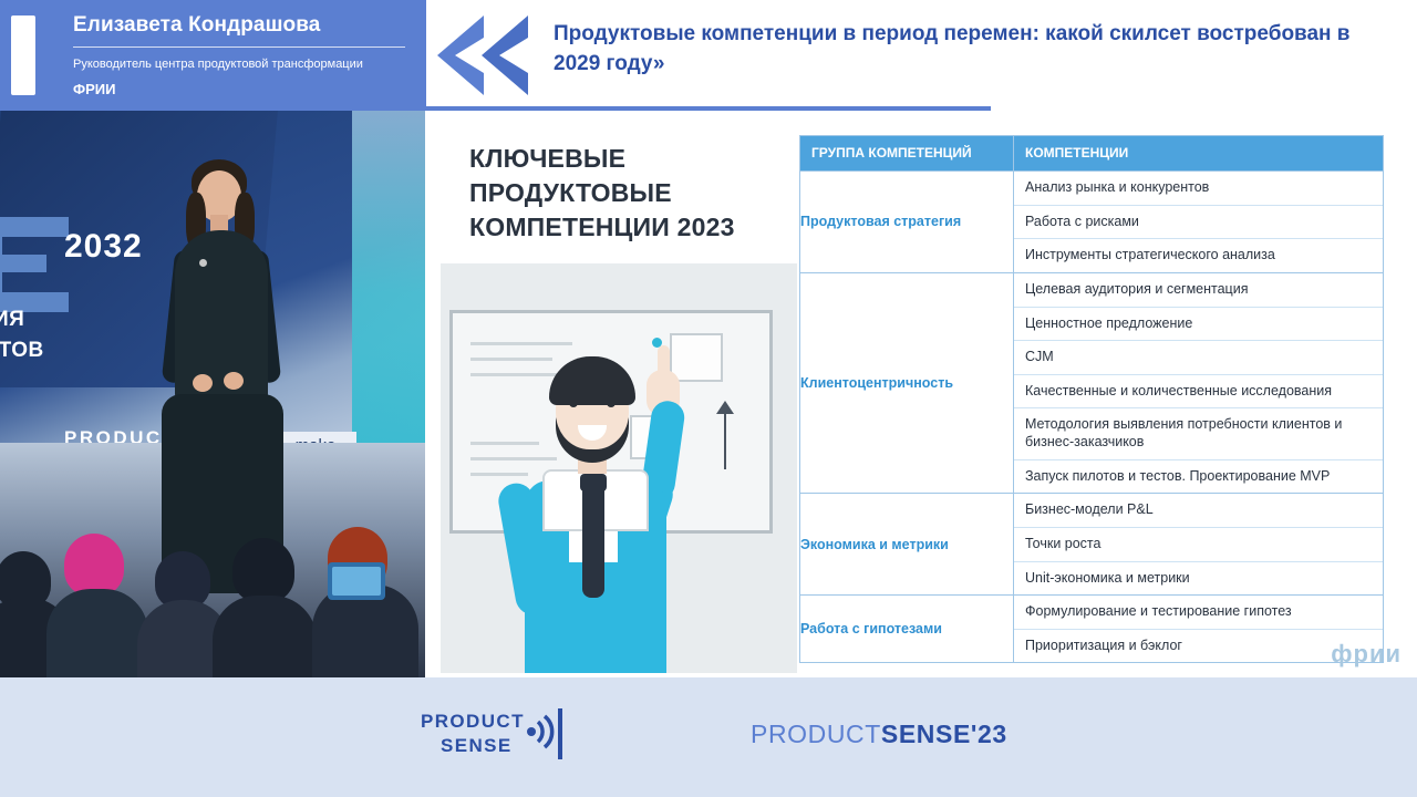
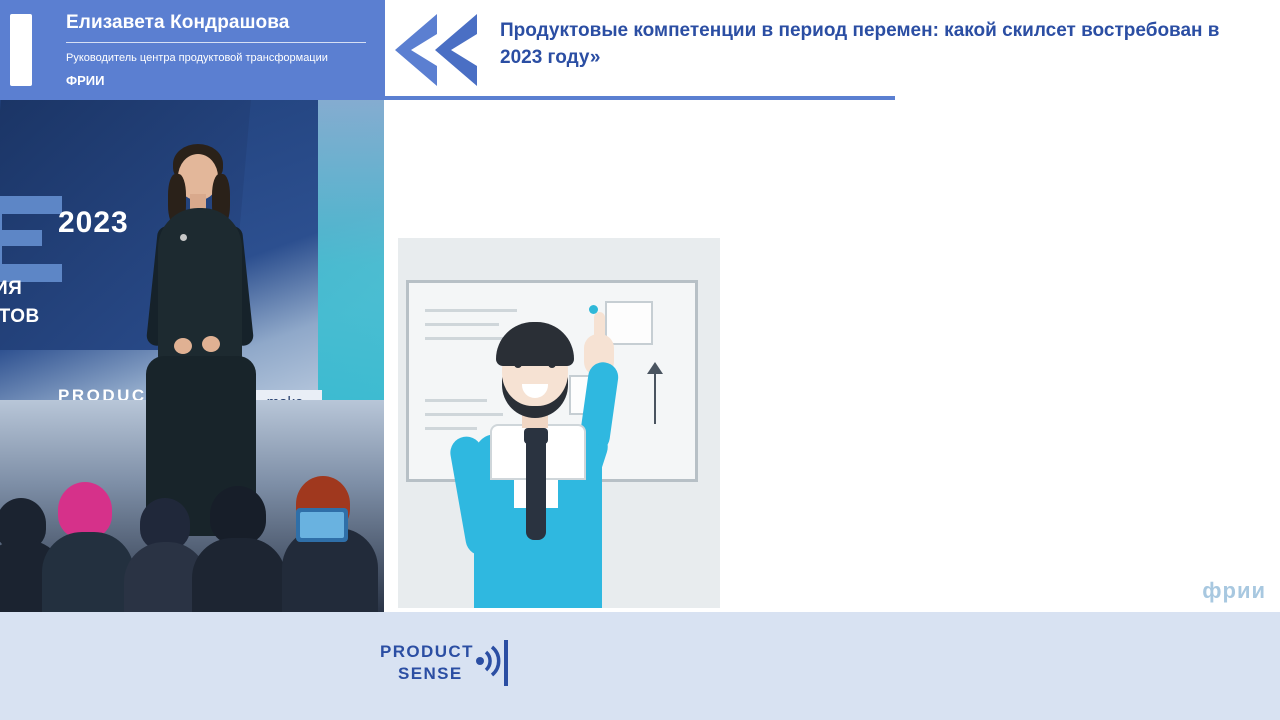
  Елизавета Кондрашова
  Руководитель центра продуктовой трансформации
  ФРИИ
- Продуктовые компетенции в период перемен: какой скилсет востребован в 2029 году»
+ Продуктовые компетенции в период перемен: какой скилсет востребован в 2023 году»
- 2032
+ 2023
  ИЯ
  ТОВ
  PRODUC
- КЛЮЧЕВЫЕ ПРОДУКТОВЫЕ КОМПЕТЕНЦИИ 2023
- ГРУППА КОМПЕТЕНЦИЙ	КОМПЕТЕНЦИИ
- Продуктовая стратегия	Анализ рынка и конкурентов Работа с рисками Инструменты стратегического анализа
- Клиентоцентричность	Целевая аудитория и сегментация Ценностное предложение CJM Качественные и количественные исследования Методология выявления потребности клиентов и бизнес-заказчиков Запуск пилотов и тестов. Проектирование MVP
- Экономика и метрики	Бизнес-модели P&L Точки роста Unit-экономика и метрики
- Работа с гипотезами	Формулирование и тестирование гипотез Приоритизация и бэклог
  фрии
  PRODUCT
  SENSE
- PRODUCTSENSE'23
